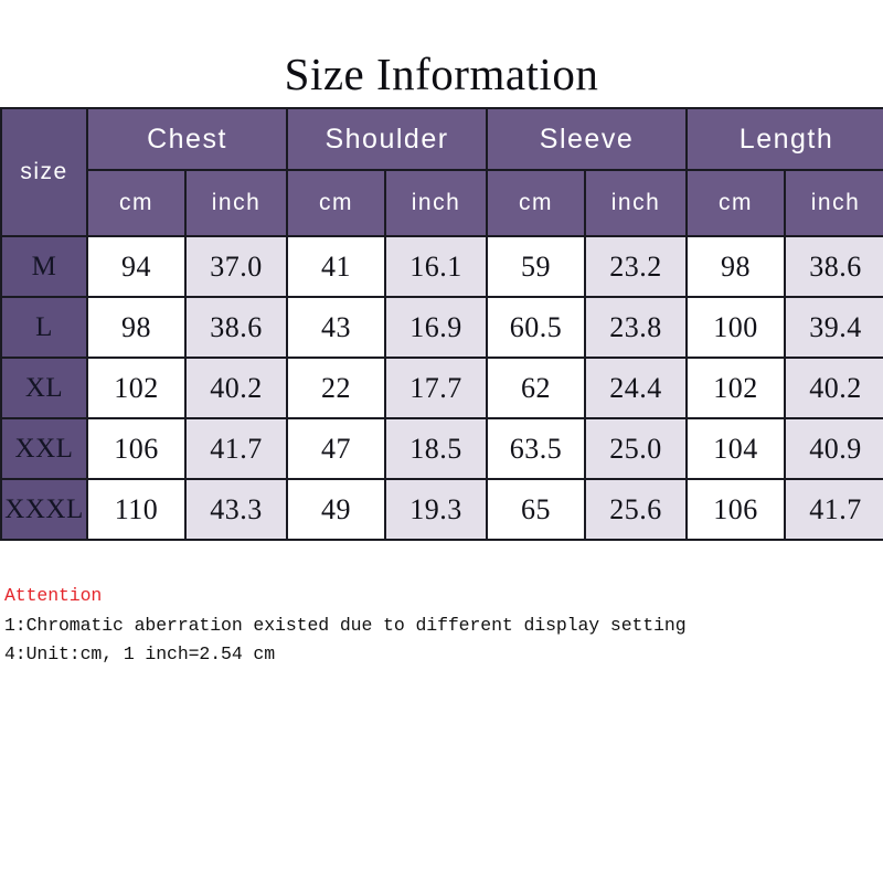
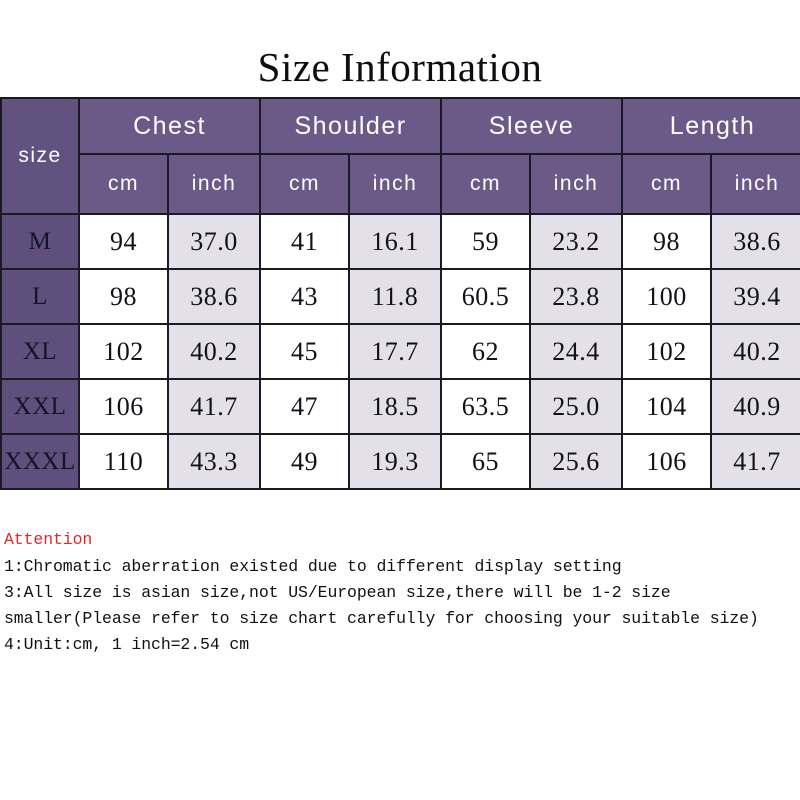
  Size Information
  size	Chest	Shoulder	Sleeve	Length
  cm	inch	cm	inch	cm	inch	cm	inch
  M	94	37.0	41	16.1	59	23.2	98	38.6
- L	98	38.6	43	16.9	60.5	23.8	100	39.4
+ L	98	38.6	43	11.8	60.5	23.8	100	39.4
- XL	102	40.2	22	17.7	62	24.4	102	40.2
+ XL	102	40.2	45	17.7	62	24.4	102	40.2
  XXL	106	41.7	47	18.5	63.5	25.0	104	40.9
  XXXL	110	43.3	49	19.3	65	25.6	106	41.7
  Attention
  1:Chromatic aberration existed due to different display setting
+ 3:All size is asian size,not US/European size,there will be 1-2 size smaller(Please refer to size chart carefully for choosing your suitable size)
  4:Unit:cm, 1 inch=2.54 cm
